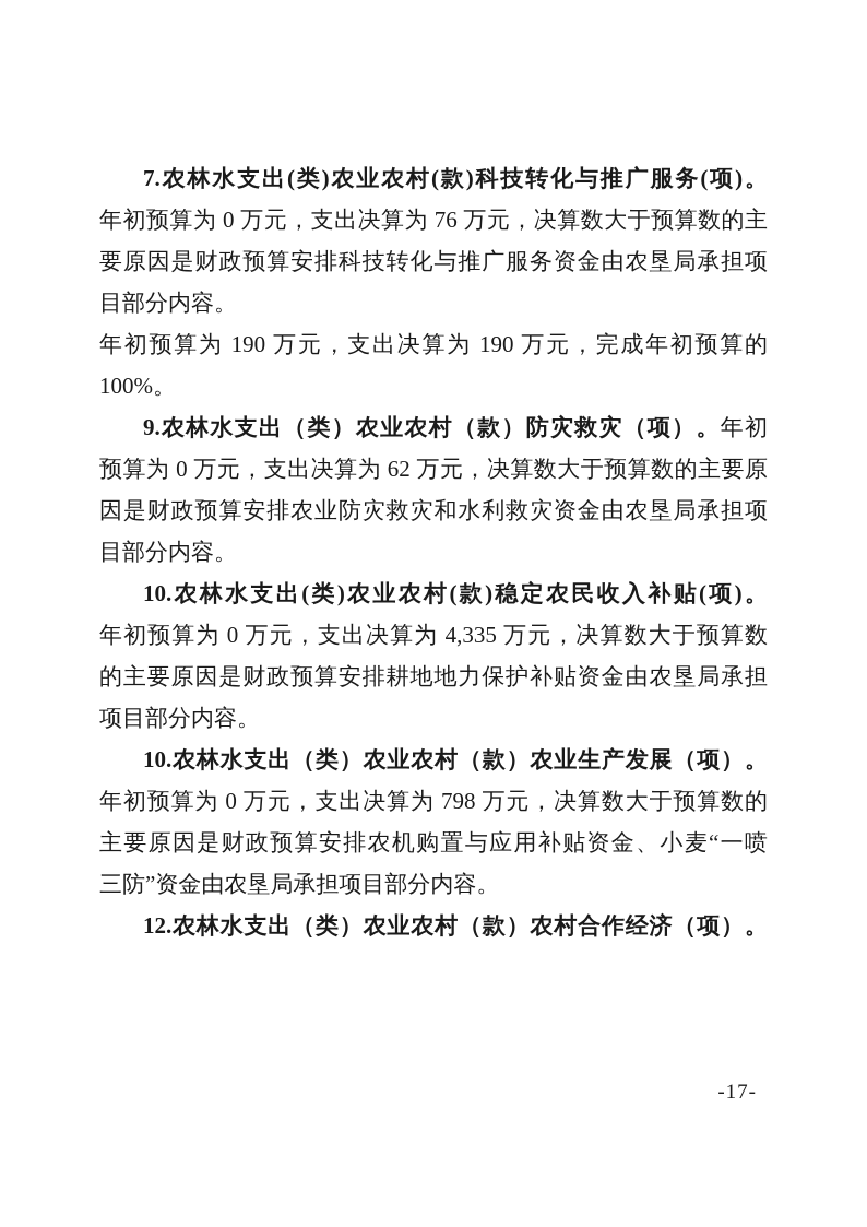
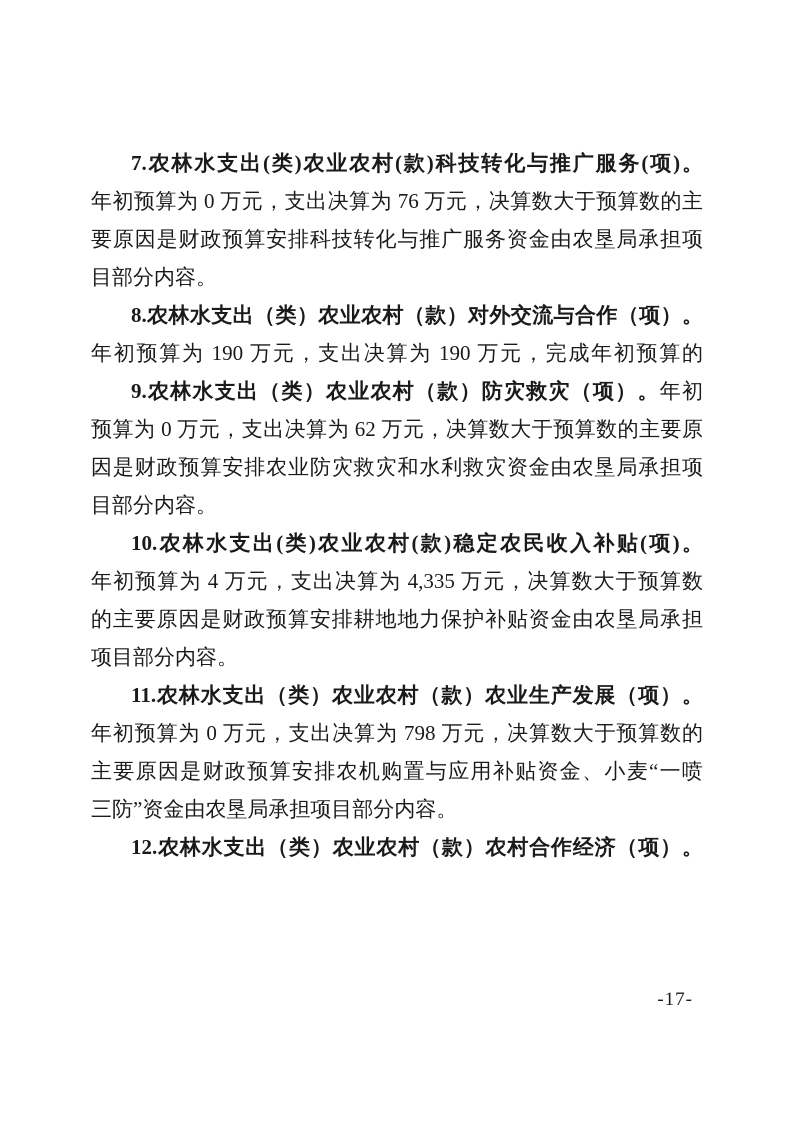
  7.农林水支出(类)农业农村(款)科技转化与推广服务(项)。
  年初预算为 0 万元，支出决算为 76 万元，决算数大于预算数的主
  要原因是财政预算安排科技转化与推广服务资金由农垦局承担项
  目部分内容。
+ 8.农林水支出（类）农业农村（款）对外交流与合作（项）。
  年初预算为 190 万元，支出决算为 190 万元，完成年初预算的
- 100%。
  9.农林水支出（类）农业农村（款）防灾救灾（项）。年初
  预算为 0 万元，支出决算为 62 万元，决算数大于预算数的主要原
  因是财政预算安排农业防灾救灾和水利救灾资金由农垦局承担项
  目部分内容。
  10.农林水支出(类)农业农村(款)稳定农民收入补贴(项)。
- 年初预算为 0 万元，支出决算为 4,335 万元，决算数大于预算数
+ 年初预算为 4 万元，支出决算为 4,335 万元，决算数大于预算数
  的主要原因是财政预算安排耕地地力保护补贴资金由农垦局承担
  项目部分内容。
- 10.农林水支出（类）农业农村（款）农业生产发展（项）。
+ 11.农林水支出（类）农业农村（款）农业生产发展（项）。
  年初预算为 0 万元，支出决算为 798 万元，决算数大于预算数的
  主要原因是财政预算安排农机购置与应用补贴资金、小麦“一喷
  三防”资金由农垦局承担项目部分内容。
  12.农林水支出（类）农业农村（款）农村合作经济（项）。
  -17-
